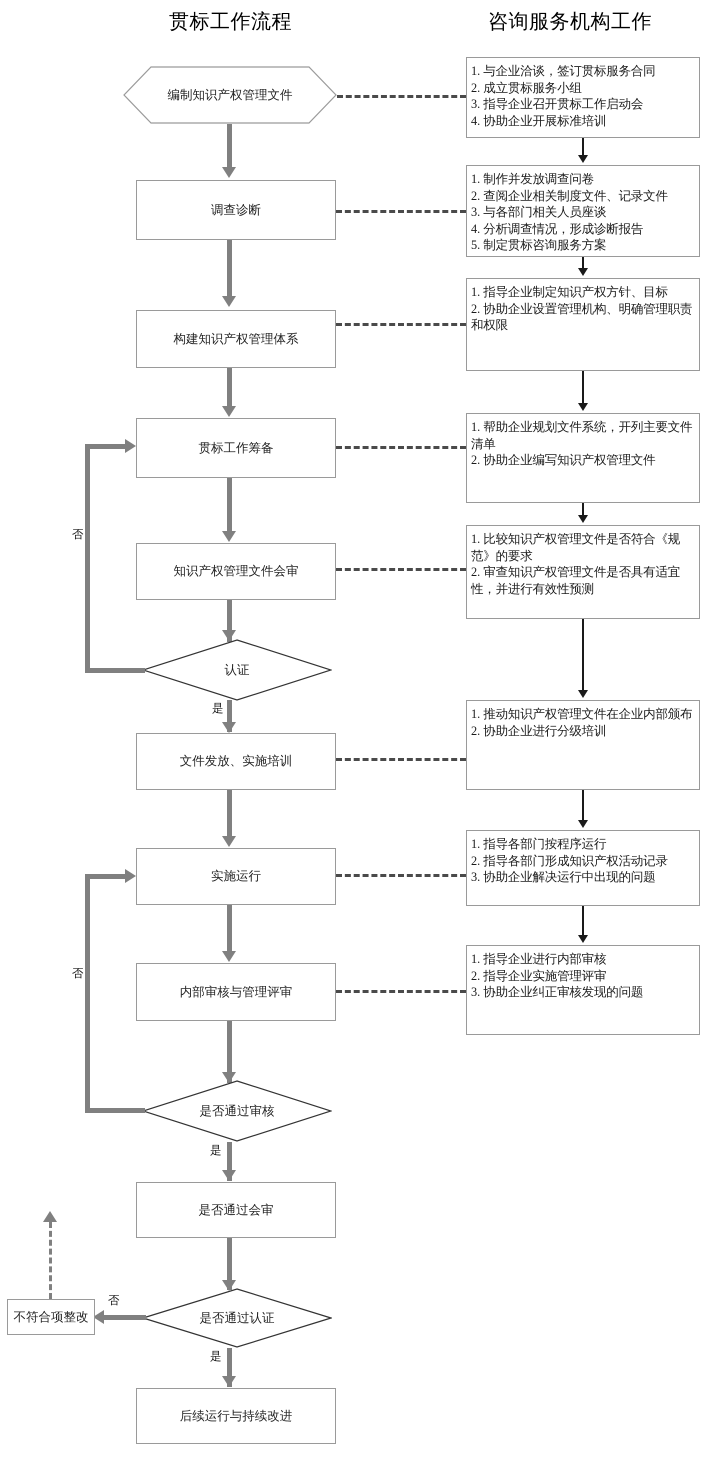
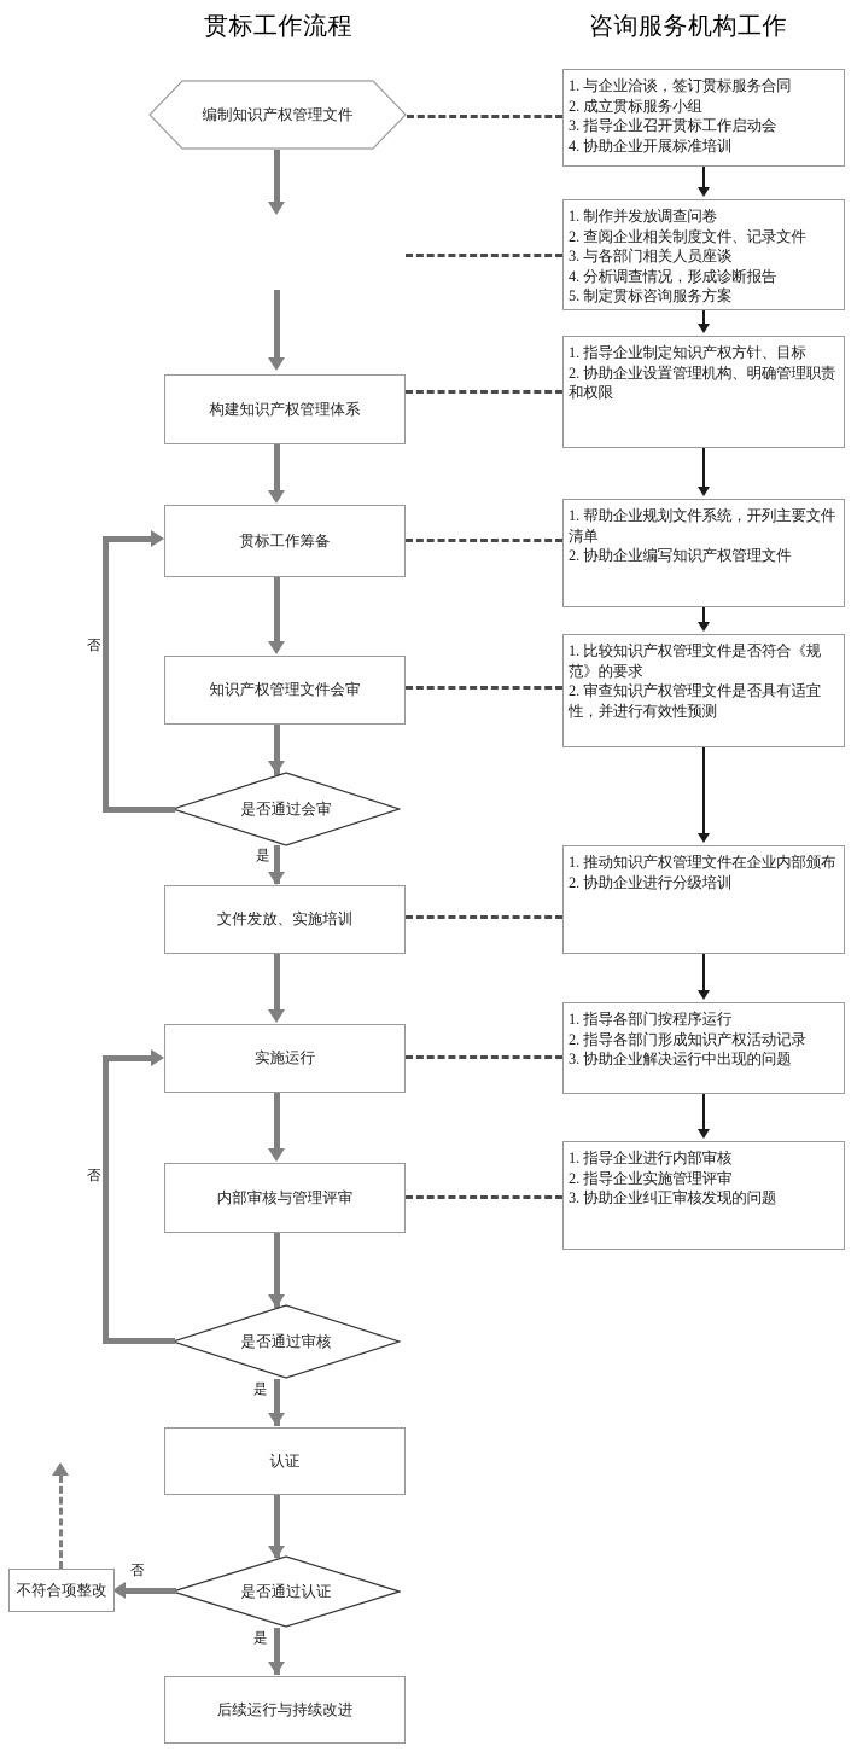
  贯标工作流程
  咨询服务机构工作
  编制知识产权管理文件
- 调查诊断
  构建知识产权管理体系
  贯标工作筹备
  知识产权管理文件会审
- 认证
+ 是否通过会审
  否
  是
  文件发放、实施培训
  实施运行
  内部审核与管理评审
  是否通过审核
  否
  是
- 是否通过会审
+ 认证
  是否通过认证
  否
  不符合项整改
  是
  后续运行与持续改进
  1. 与企业洽谈，签订贯标服务合同
  2. 成立贯标服务小组
  3. 指导企业召开贯标工作启动会
  4. 协助企业开展标准培训
  1. 制作并发放调查问卷
  2. 查阅企业相关制度文件、记录文件
  3. 与各部门相关人员座谈
  4. 分析调查情况，形成诊断报告
  5. 制定贯标咨询服务方案
  1. 指导企业制定知识产权方针、目标
  2. 协助企业设置管理机构、明确管理职责和权限
  1. 帮助企业规划文件系统，开列主要文件清单
  2. 协助企业编写知识产权管理文件
  1. 比较知识产权管理文件是否符合《规范》的要求
  2. 审查知识产权管理文件是否具有适宜性，并进行有效性预测
  1. 推动知识产权管理文件在企业内部颁布
  2. 协助企业进行分级培训
  1. 指导各部门按程序运行
  2. 指导各部门形成知识产权活动记录
  3. 协助企业解决运行中出现的问题
  1. 指导企业进行内部审核
  2. 指导企业实施管理评审
  3. 协助企业纠正审核发现的问题
